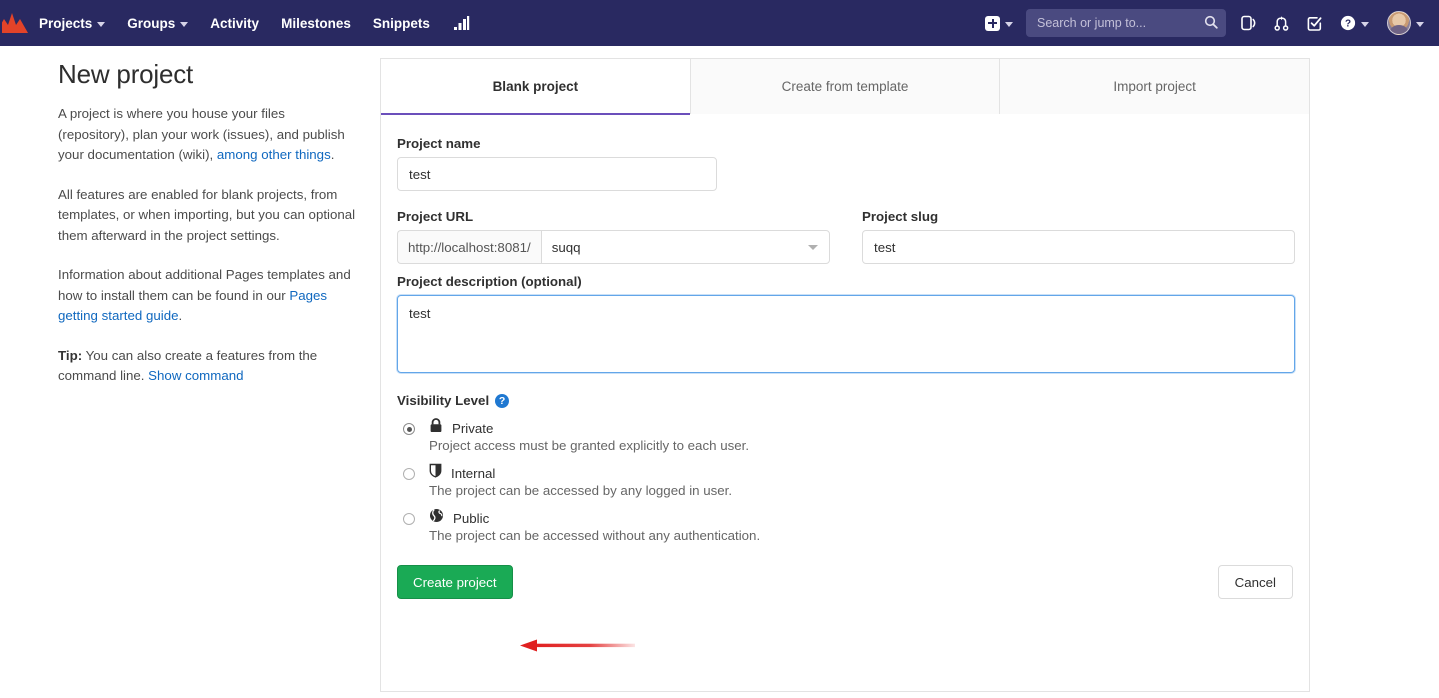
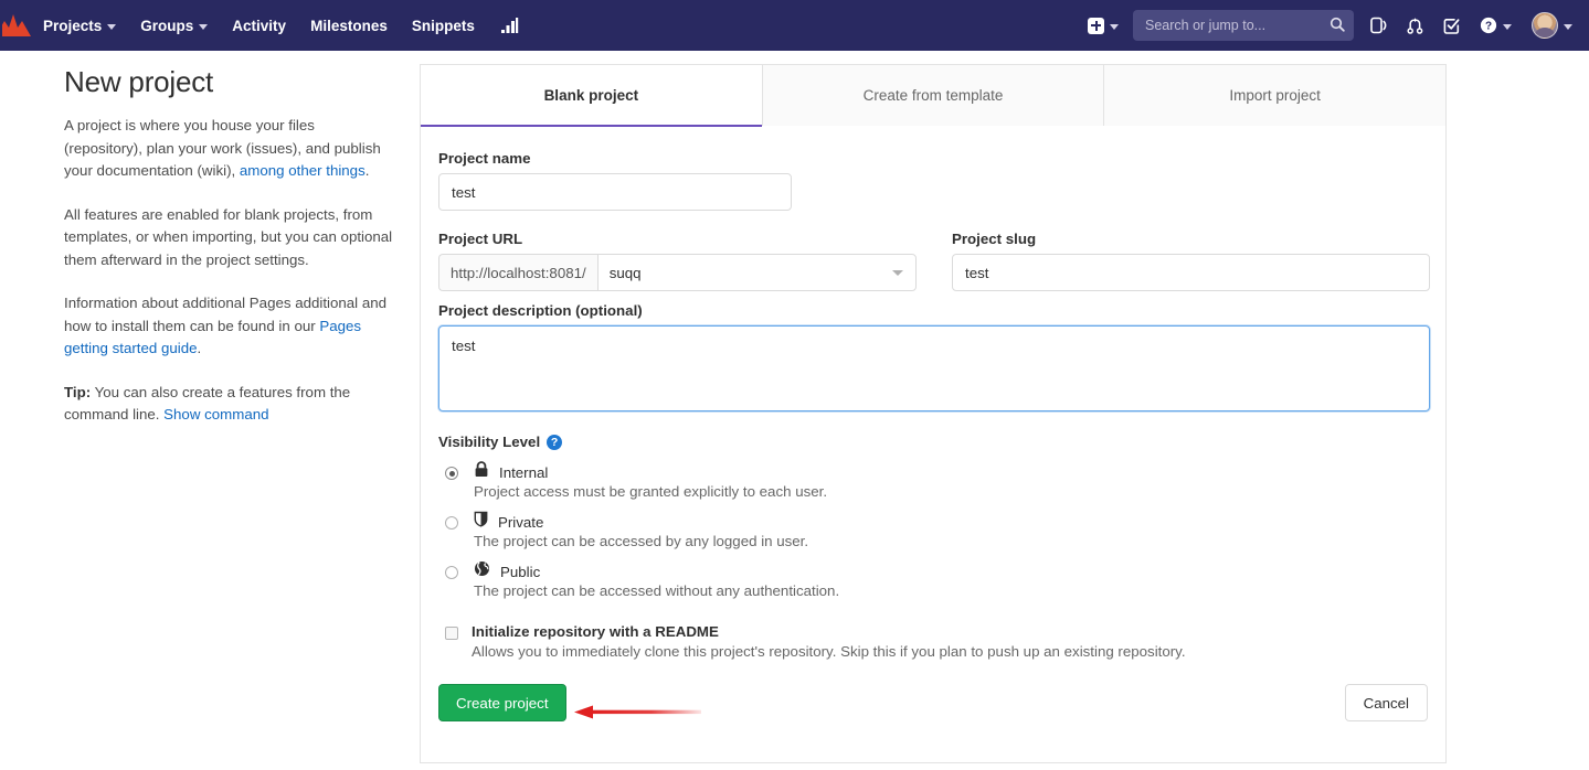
  Projects
  Groups
  Activity
  Milestones
  Snippets
  Search or jump to...
  ?
  New project
  A project is where you house your files (repository), plan your work (issues), and publish your documentation (wiki), among other things.
  All features are enabled for blank projects, from templates, or when importing, but you can optional them afterward in the project settings.
- Information about additional Pages templates and how to install them can be found in our Pages getting started guide.
+ Information about additional Pages additional and how to install them can be found in our Pages getting started guide.
  Tip: You can also create a features from the command line. Show command
  Blank project
  Create from template
  Import project
  Project name
  test
  Project URL
  http://localhost:8081/
  suqq
  Project slug
  test
  Project description (optional)
  test
  Visibility Level
  ?
- Private
+ Internal
  Project access must be granted explicitly to each user.
- Internal
+ Private
  The project can be accessed by any logged in user.
  Public
  The project can be accessed without any authentication.
+ Initialize repository with a README
+ Allows you to immediately clone this project's repository. Skip this if you plan to push up an existing repository.
  Create project
  Cancel
